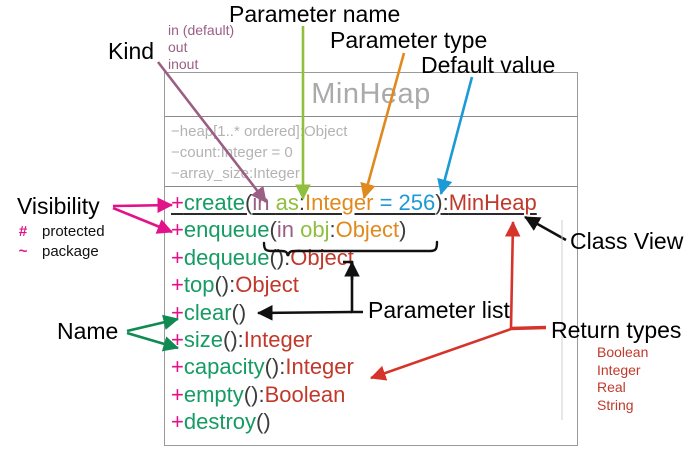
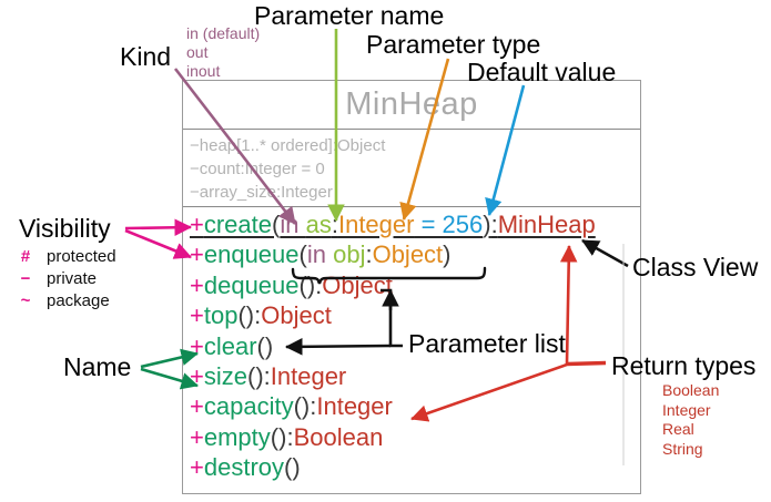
  MinHeap
  −heap[1..* ordered]Object
  −count:Iteger = 0
  −array_siz:Integer
  +create(in as:Integer = 256):MinHeap
  +enqueue(in obj:Object)
  +dequeue():Object
  +top():Object
  +clear()
  +size():Integer
  +capacity():Integer
  +empty():Boolean
  +destroy()
  Parameter name
  Parameter type
  Default value
  Kind
  Visibility
  Name
  Parameter list
  Class View
  Return types
  in (default)
  out
  inout
  #	protected
+ −	private
  ~	package
  Boolean
  Integer
  Real
  String
